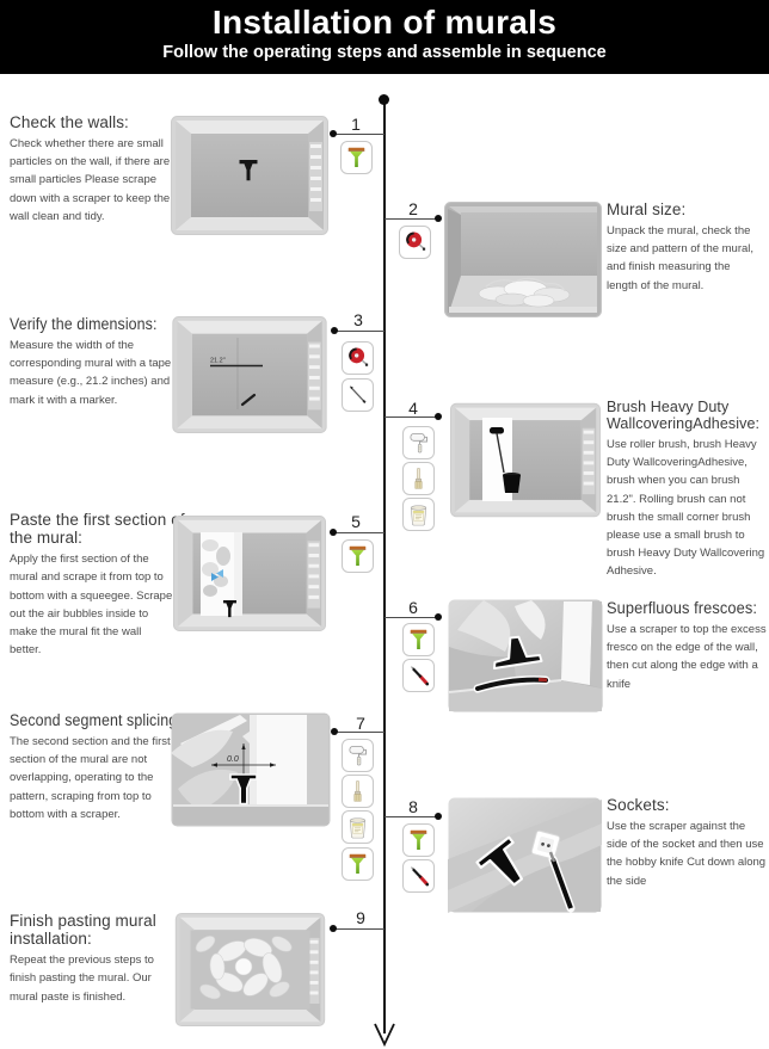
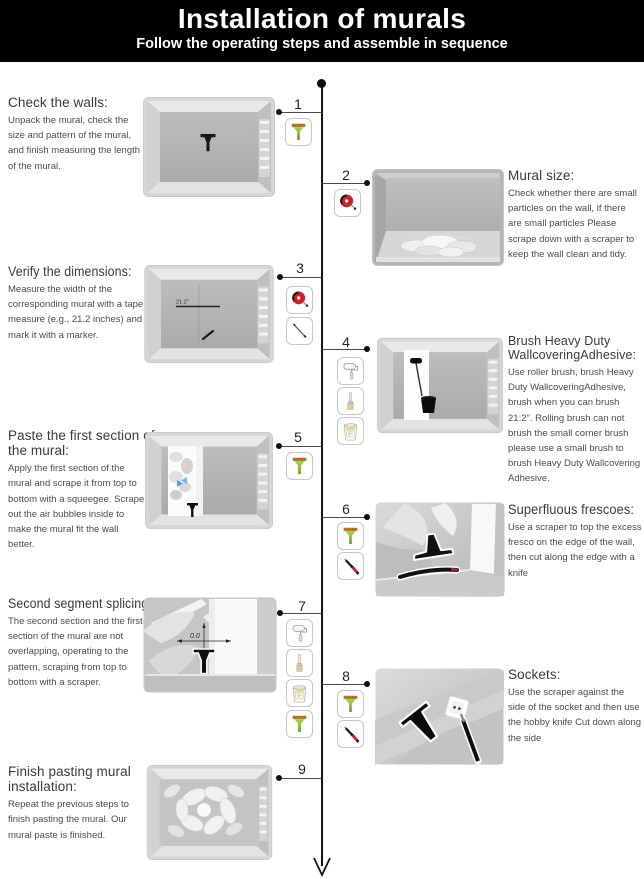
  Installation of murals
  Follow the operating steps and assemble in sequence
  Check the walls:
- Check whether there are small particles on the wall, if there are small particles Please scrape down with a scraper to keep the wall clean and tidy.
+ Unpack the mural, check the size and pattern of the mural, and finish measuring the length of the mural.
  1
  2
  Mural size:
- Unpack the mural, check the size and pattern of the mural, and finish measuring the length of the mural.
+ Check whether there are small particles on the wall, if there are small particles Please scrape down with a scraper to keep the wall clean and tidy.
  Verify the dimensions:
  Measure the width of the corresponding mural with a tape measure (e.g., 21.2 inches) and mark it with a marker.
  3
  4
  Brush Heavy Duty WallcoveringAdhesive:
  Use roller brush, brush Heavy Duty WallcoveringAdhesive, brush when you can brush 21.2". Rolling brush can not brush the small corner brush please use a small brush to brush Heavy Duty Wallcovering Adhesive.
  Paste the first section the mural:
  Apply the first section of the mural and scrape it from top to bottom with a squeegee. Scrape out the air bubbles inside to make the mural fit the wall better.
  5
  6
  Superfluous frescoes:
  Use a scraper to top the excess fresco on the edge of the wall, then cut along the edge with a knife
  Second segment splicin
  The second section and the first section of the mural are not overlapping, operating to the pattern, scraping from top to bottom with a scraper.
  7
  8
  Sockets:
  Use the scraper against the side of the socket and then use the hobby knife Cut down along the side
  Finish pasting mural installation:
  Repeat the previous steps to finish pasting the mural. Our mural paste is finished.
  9
